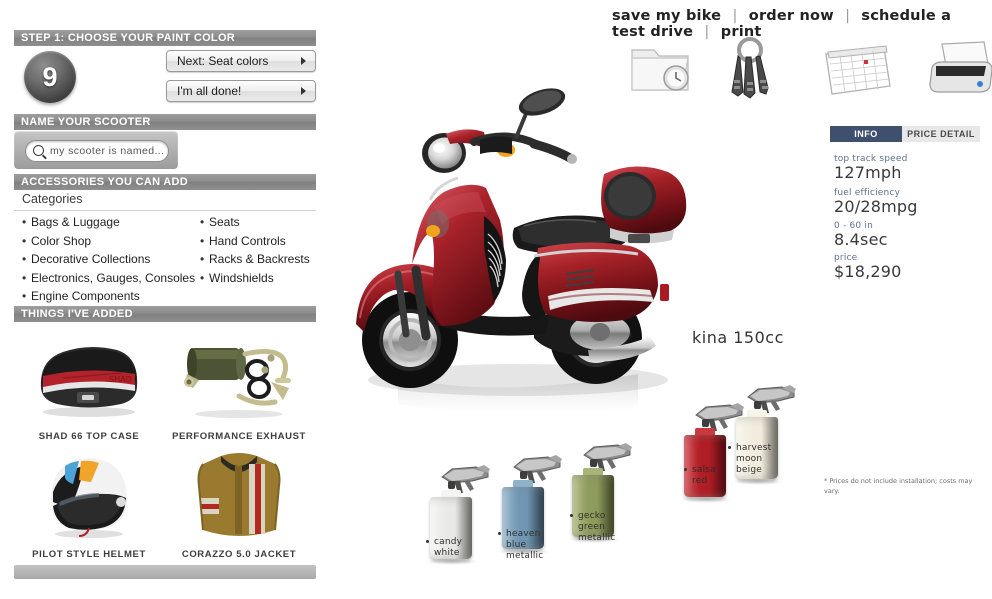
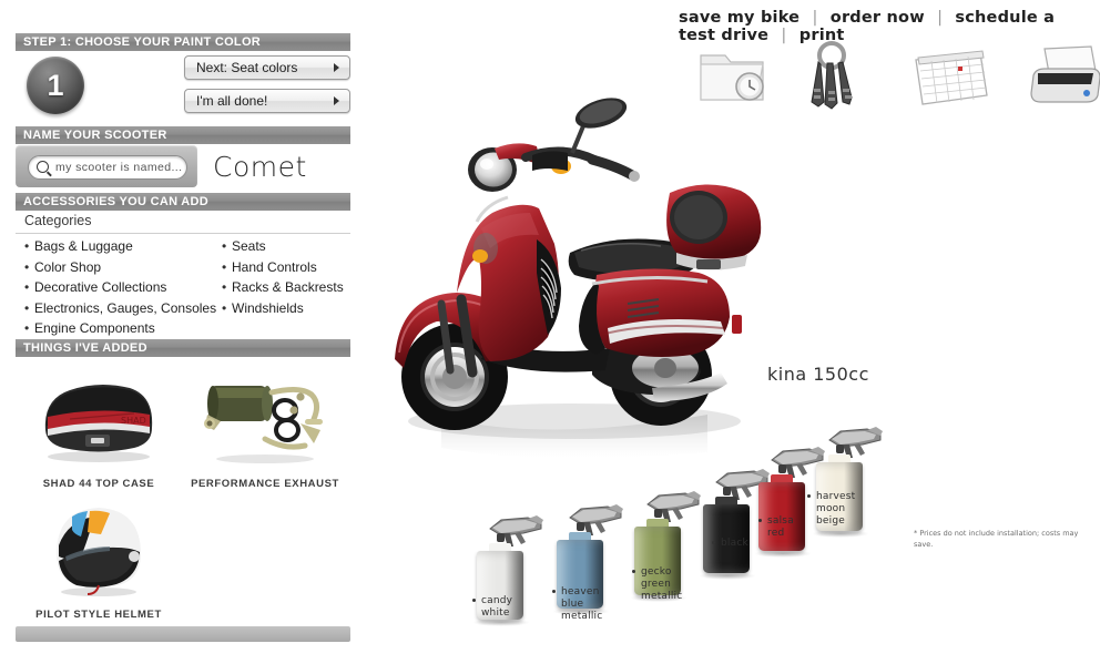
  STEP 1: CHOOSE YOUR PAINT COLOR
- 9
+ 1
  Next: Seat colors
  I'm all done!
  NAME YOUR SCOOTER
  my scooter is named...
+ Comet
  ACCESSORIES YOU CAN ADD
  Categories
  • Bags & Luggage
  • Color Shop
  • Decorative Collections
  • Electronics, Gauges, Consoles
  • Engine Components
  • Seats
  • Hand Controls
  • Racks & Backrests
  • Windshields
  THINGS I'VE ADDED
  SHAD
- SHAD 66 TOP CASE
+ SHAD 44 TOP CASE
  PERFORMANCE EXHAUST
  PILOT STYLE HELMET
- CORAZZO 5.0 JACKET
  kina 150cc
  candy
  white
  heaven
  blue
  metallic
  gecko
  green
  metallic
+ black
  salsa
  red
  harvest
  moon
  beige
  save my bike | order now | schedule a test drive | print
- INFO
- PRICE DETAIL
- top track speed
- 127mph
- fuel efficiency
- 20/28mpg
- 0 - 60 in
- 8.4sec
- price
- $18,290
- * Prices do not include installation; costs may vary.
+ * Prices do not include installation; costs may save.
